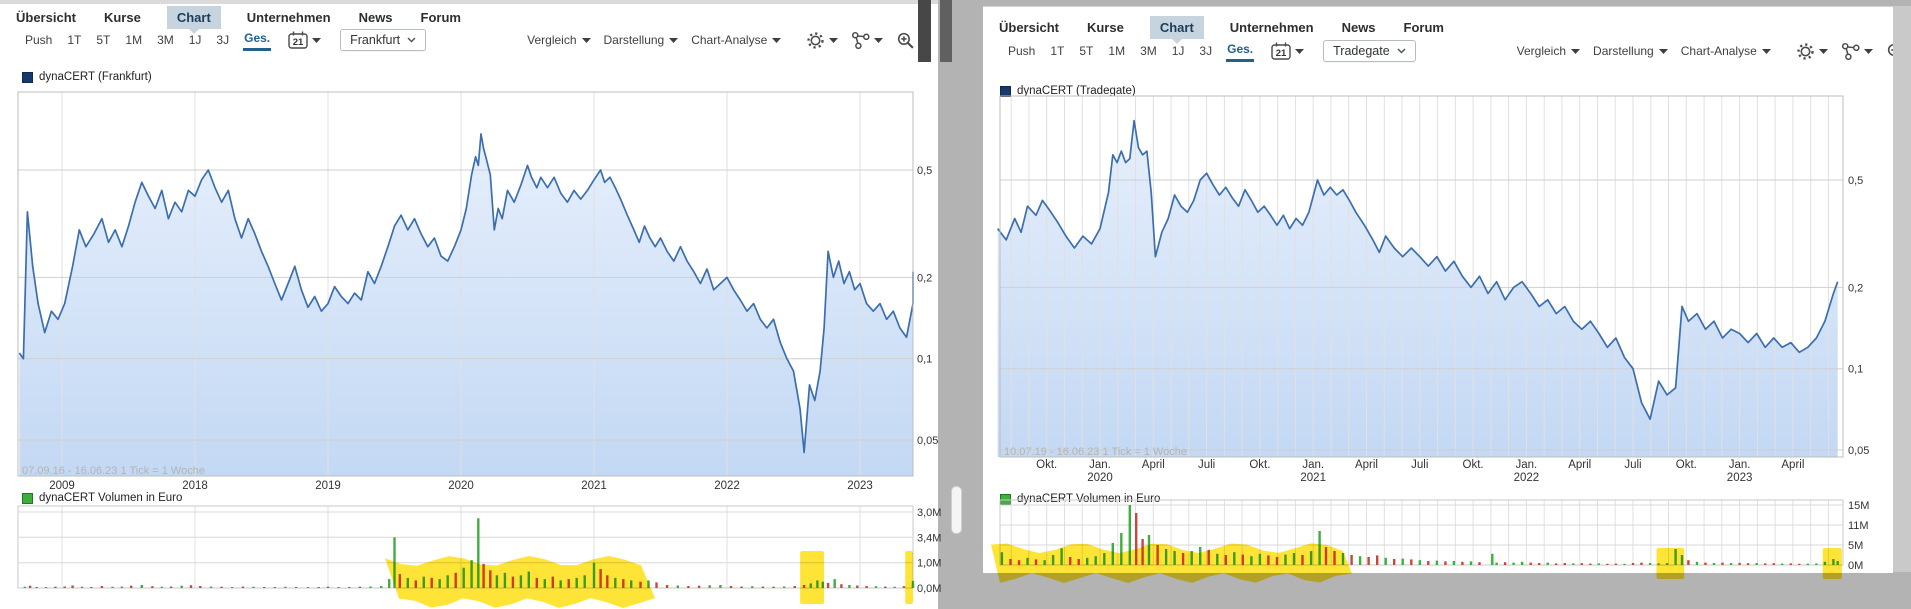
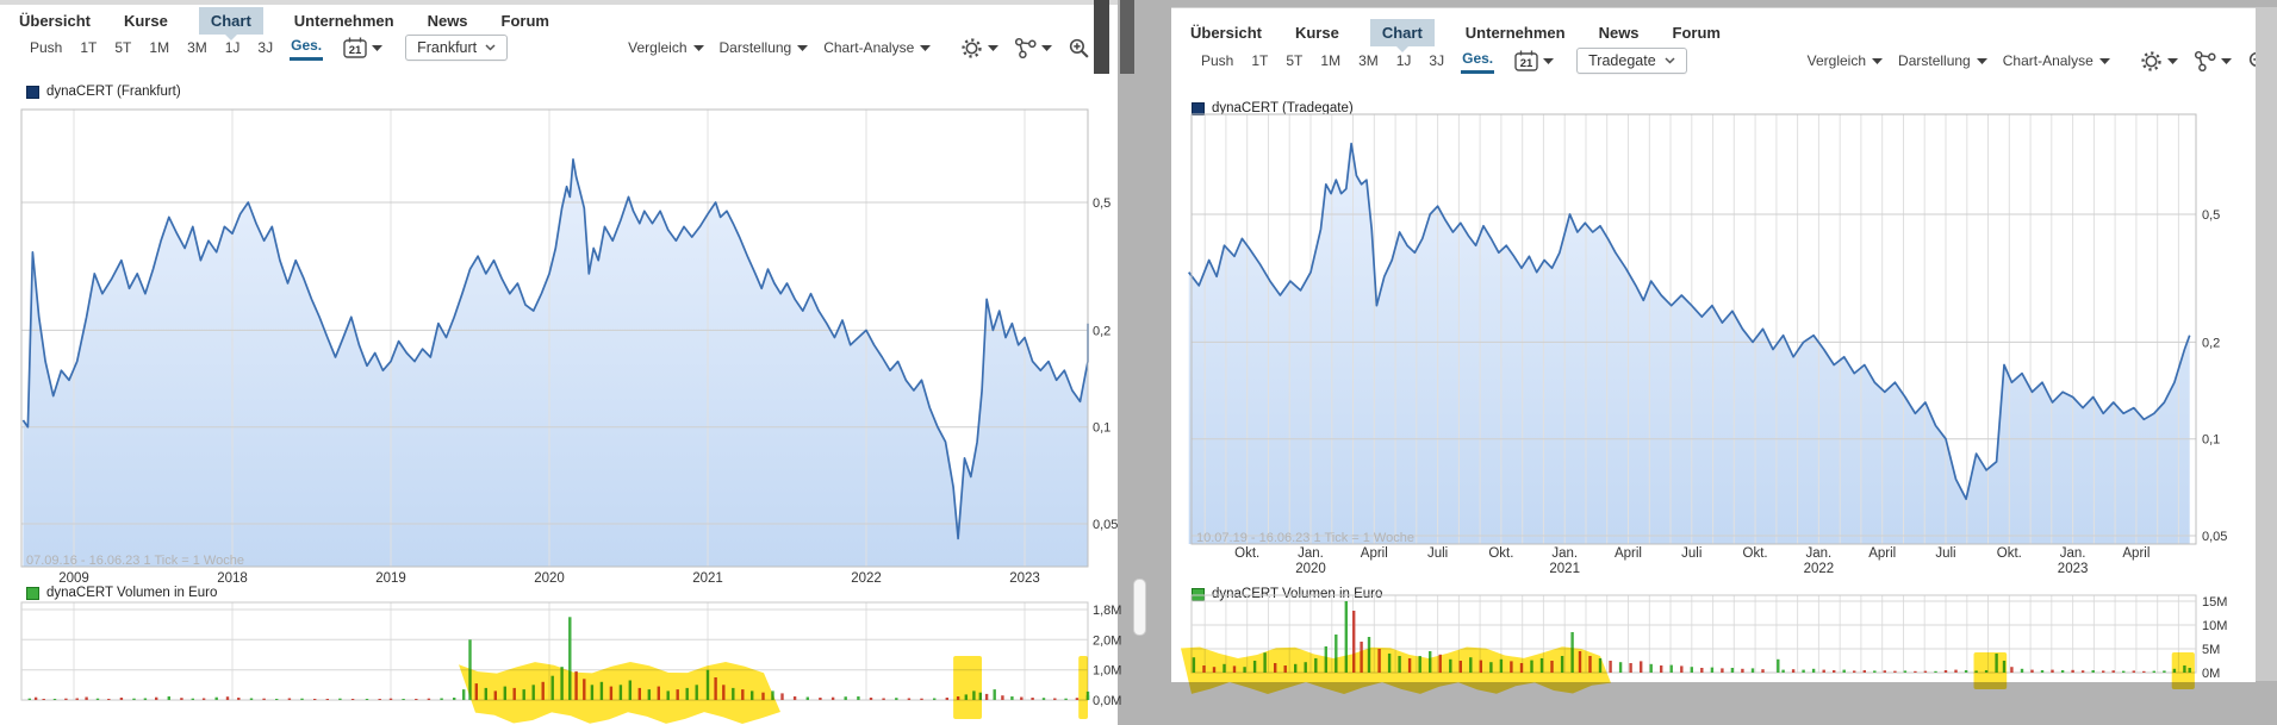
  Übersicht
  Kurse
  Chart
  Unternehmen
  News
  Forum
  Push
  1T
  5T
  1M
  3M
  1J
  3J
  Ges.
  21
  Frankfurt
  Vergleich
  Darstellung
  Chart-Analyse
  dynaCERT (Frankfurt)
  dynaCERT Volumen in Euro
  Übersicht
  Kurse
  Chart
  Unternehmen
  News
  Forum
  Push
  1T
  5T
  1M
  3M
  1J
  3J
  Ges.
  21
  Tradegate
  Vergleich
  Darstellung
  Chart-Analyse
  dynaCERT (Tradegate)
  dynaCERT Volumen in Euro
  0,5
  0,2
  0,1
  0,05
  07.09.16 - 16.06.23 1 Tick = 1 Woche
  2009
  2018
  2019
  2020
  2021
  2022
  2023
- 3,0M
+ 1,8M
- 3,4M
+ 2,0M
  1,0M
  0,0M
  0,5
  0,2
  0,1
  0,05
  10.07.19 - 16.06.23 1 Tick = 1 Woche
  Okt.
  Jan.
  2020
  April
  Juli
  Okt.
  Jan.
  2021
  April
  Juli
  Okt.
  Jan.
  2022
  April
  Juli
  Okt.
  Jan.
  2023
  April
  15M
- 11M
+ 10M
  5M
  0M
